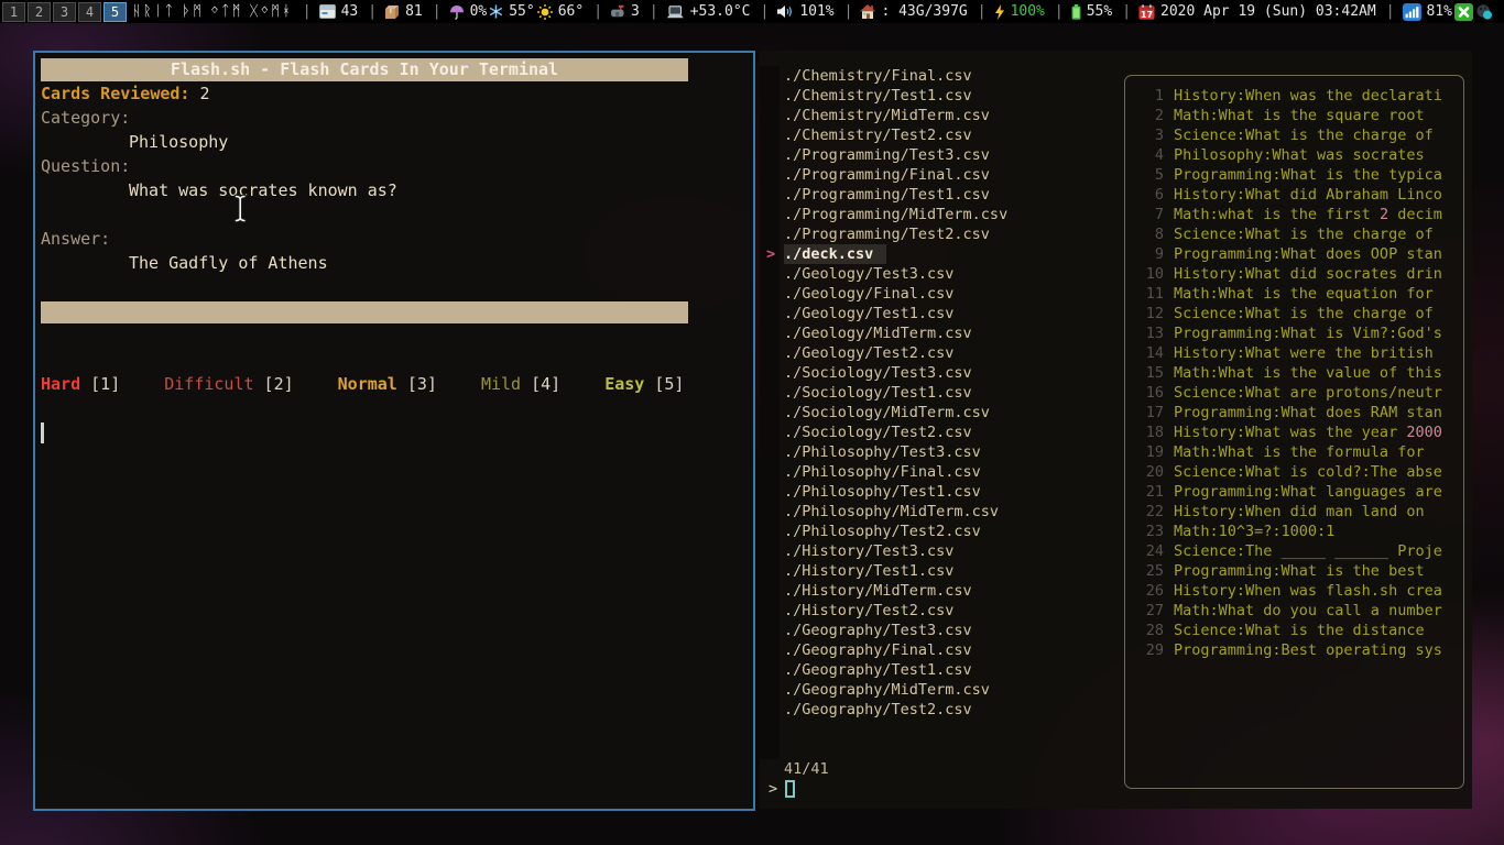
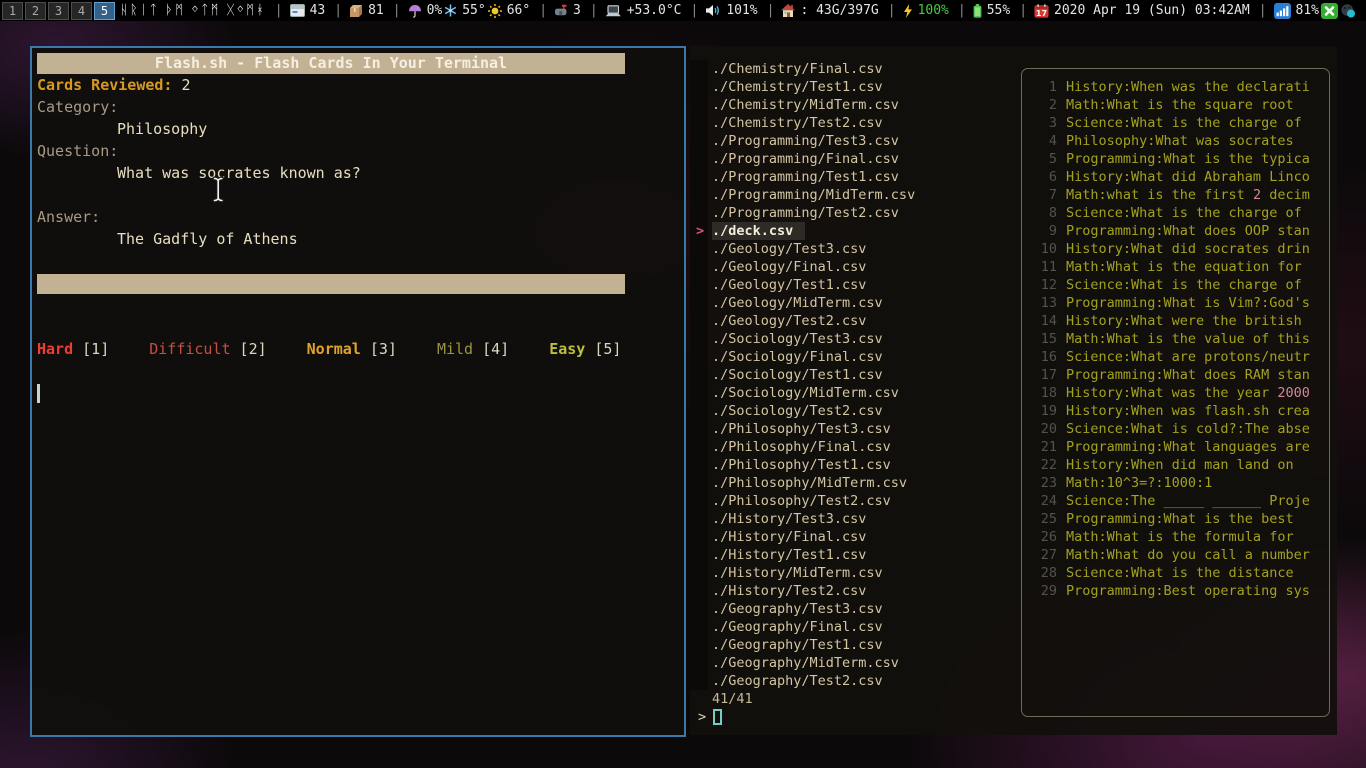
  1
  2
  3
  4
  5
  ᚺᚱᛁᛏ ᚦᛗ ᛜᛏᛗ ᚷᛜᛗᚼ
  |
  43
  |
  81
  |
  0%
  55°
  66°
  |
  3
  |
  +53.0°C
  |
  101%
  |
  : 43G/397G
  |
  100%
  |
  55%
  |
  17
  2020 Apr 19 (Sun) 03:42AM
  |
  81%
  Flash.sh - Flash Cards In Your Terminal
  Cards Reviewed: 2
  Category:
  Philosophy
  Question:
  What was socrates known as?
  Answer:
  The Gadfly of Athens
  Hard [1] Difficult [2] Normal [3] Mild [4] Easy [5]
  ./Chemistry/Final.csv
  ./Chemistry/Test1.csv
  ./Chemistry/MidTerm.csv
  ./Chemistry/Test2.csv
  ./Programming/Test3.csv
  ./Programming/Final.csv
  ./Programming/Test1.csv
  ./Programming/MidTerm.csv
  ./Programming/Test2.csv
  >
  ./deck.csv
  ./Geology/Test3.csv
  ./Geology/Final.csv
  ./Geology/Test1.csv
  ./Geology/MidTerm.csv
  ./Geology/Test2.csv
  ./Sociology/Test3.csv
+ ./Sociology/Final.csv
  ./Sociology/Test1.csv
  ./Sociology/MidTerm.csv
  ./Sociology/Test2.csv
  ./Philosophy/Test3.csv
  ./Philosophy/Final.csv
  ./Philosophy/Test1.csv
  ./Philosophy/MidTerm.csv
  ./Philosophy/Test2.csv
  ./History/Test3.csv
+ ./History/Final.csv
  ./History/Test1.csv
  ./History/MidTerm.csv
  ./History/Test2.csv
  ./Geography/Test3.csv
  ./Geography/Final.csv
  ./Geography/Test1.csv
  ./Geography/MidTerm.csv
  ./Geography/Test2.csv
  41/41
  >
  1
  History:When was the declarati
  2
  Math:What is the square root
  3
  Science:What is the charge of
  4
  Philosophy:What was socrates
  5
  Programming:What is the typica
  6
  History:What did Abraham Linco
  7
  Math:what is the first
  2
  decim
  8
  Science:What is the charge of
  9
  Programming:What does OOP stan
  10
  History:What did socrates drin
  11
  Math:What is the equation for
  12
  Science:What is the charge of
  13
  Programming:What is Vim?:God's
  14
  History:What were the british
  15
  Math:What is the value of this
  16
  Science:What are protons/neutr
  17
  Programming:What does RAM stan
  18
  History:What was the year
  2000
  19
- Math:What is the formula for
+ History:When was flash.sh crea
  20
  Science:What is cold?:The abse
  21
  Programming:What languages are
  22
  History:When did man land on
  23
  Math:10^3=?:1000:1
  24
  Science:The _____ ______ Proje
  25
  Programming:What is the best
  26
- History:When was flash.sh crea
+ Math:What is the formula for
  27
  Math:What do you call a number
  28
  Science:What is the distance
  29
  Programming:Best operating sys
